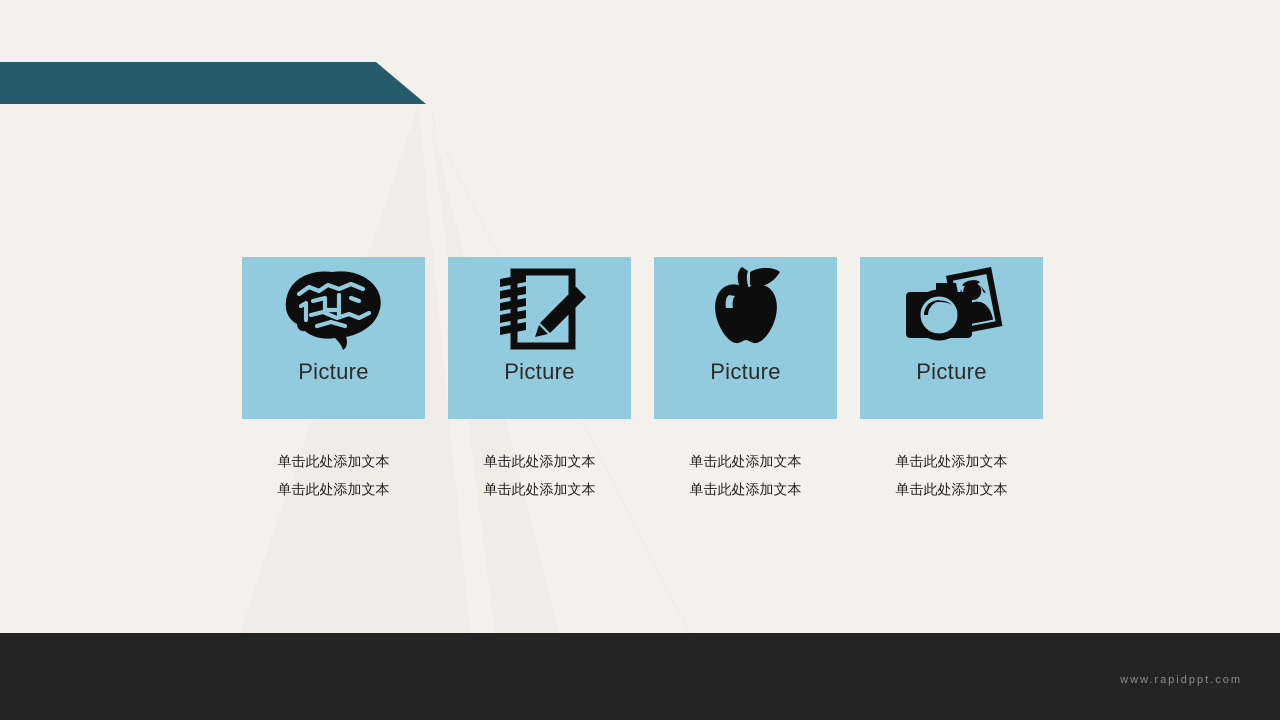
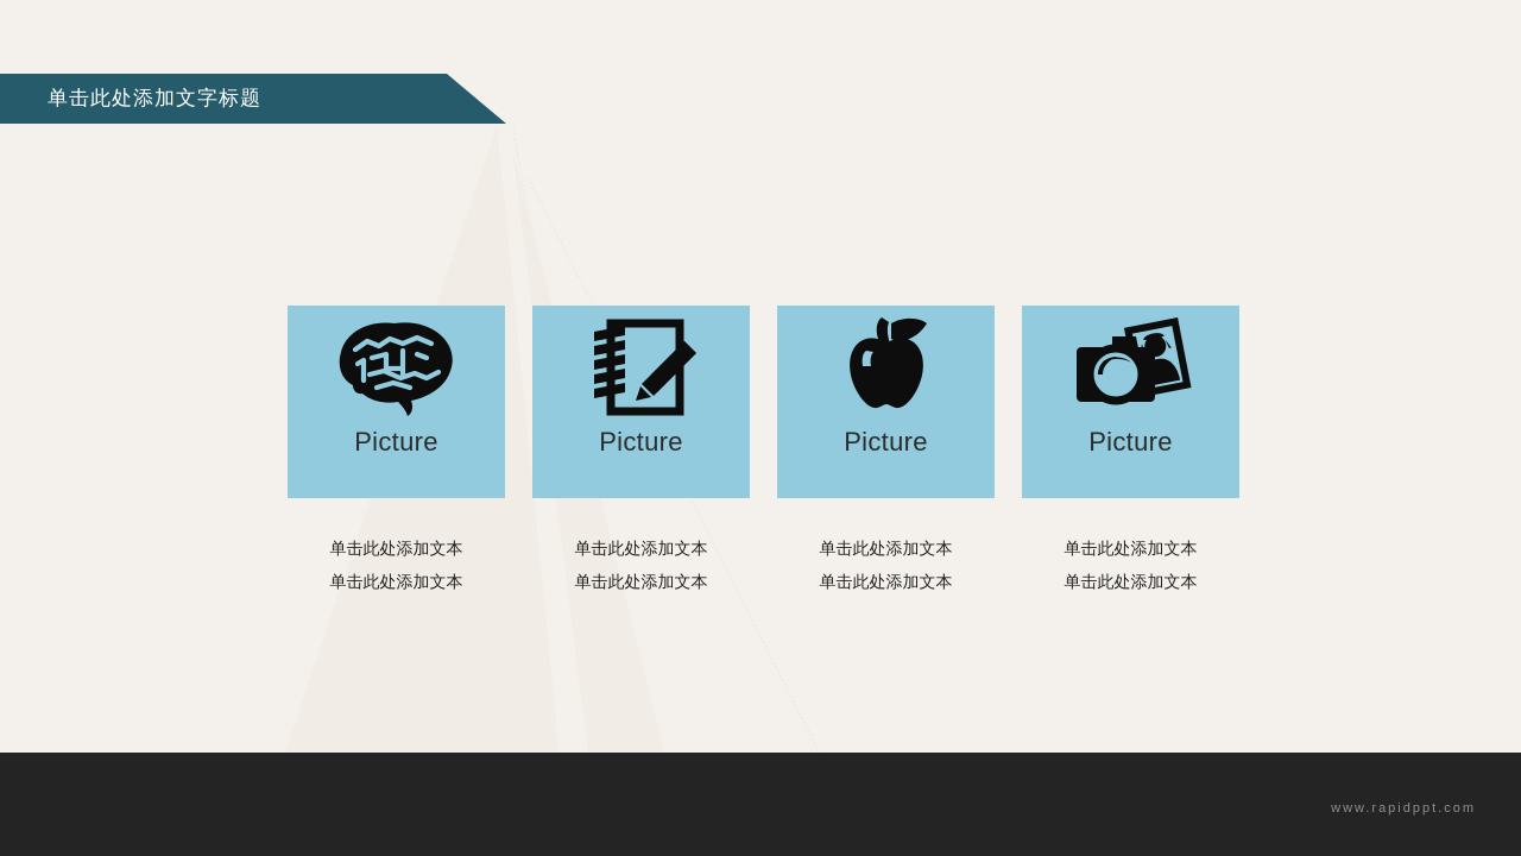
+ 单击此处添加文字标题
  Picture
  Picture
  Picture
  Picture
  单击此处添加文本
  单击此处添加文本
  单击此处添加文本
  单击此处添加文本
  单击此处添加文本
  单击此处添加文本
  单击此处添加文本
  单击此处添加文本
  www.rapidppt.com
